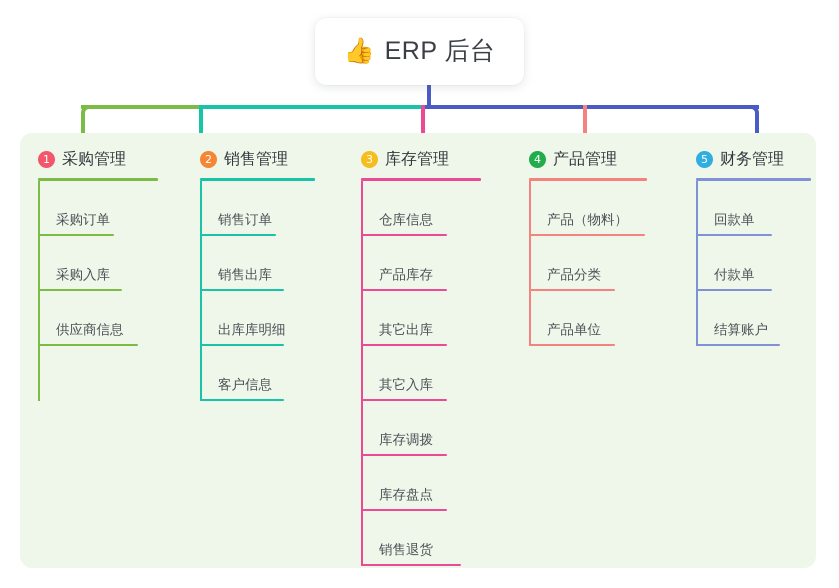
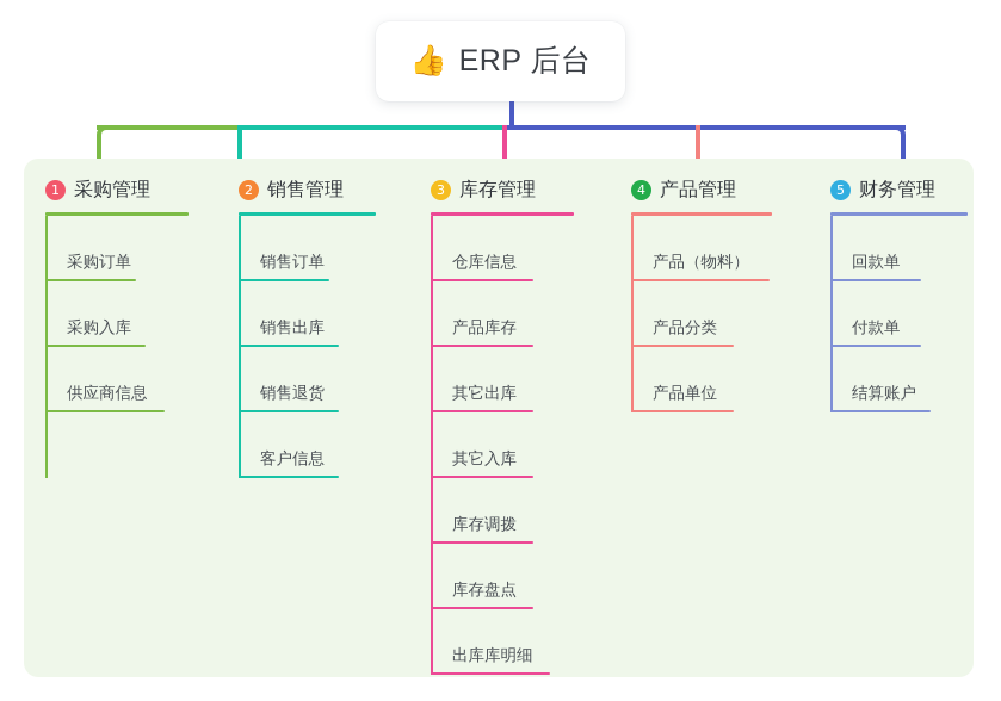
  👍
  ERP 后台
  1
  采购管理
  采购订单
  采购入库
  供应商信息
  2
  销售管理
  销售订单
  销售出库
- 出库库明细
+ 销售退货
  客户信息
  3
  库存管理
  仓库信息
  产品库存
  其它出库
  其它入库
  库存调拨
  库存盘点
- 销售退货
+ 出库库明细
  4
  产品管理
  产品（物料）
  产品分类
  产品单位
  5
  财务管理
  回款单
  付款单
  结算账户
